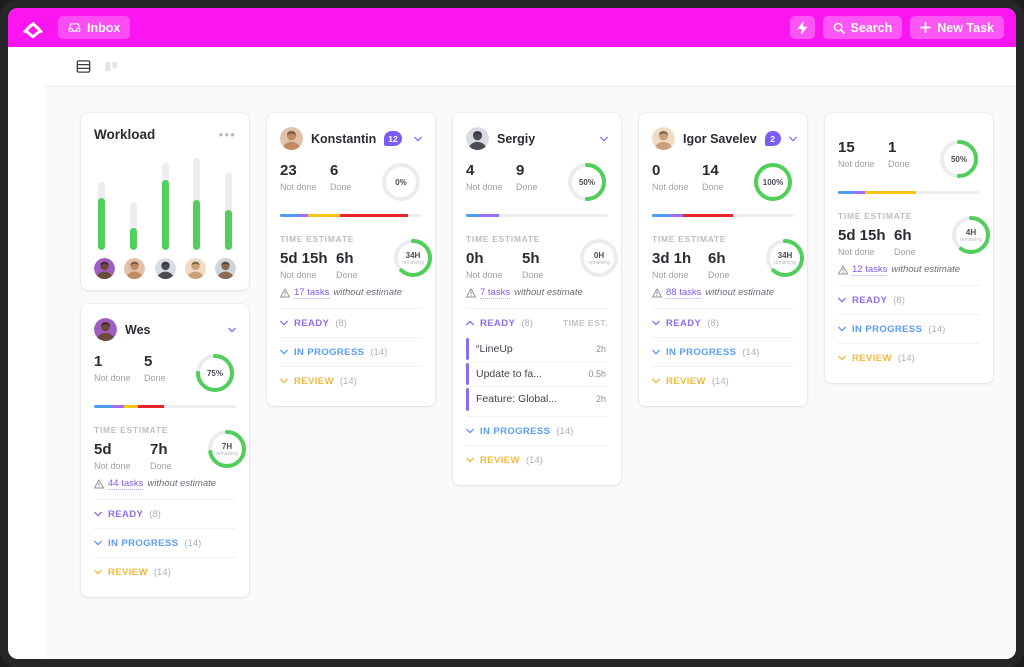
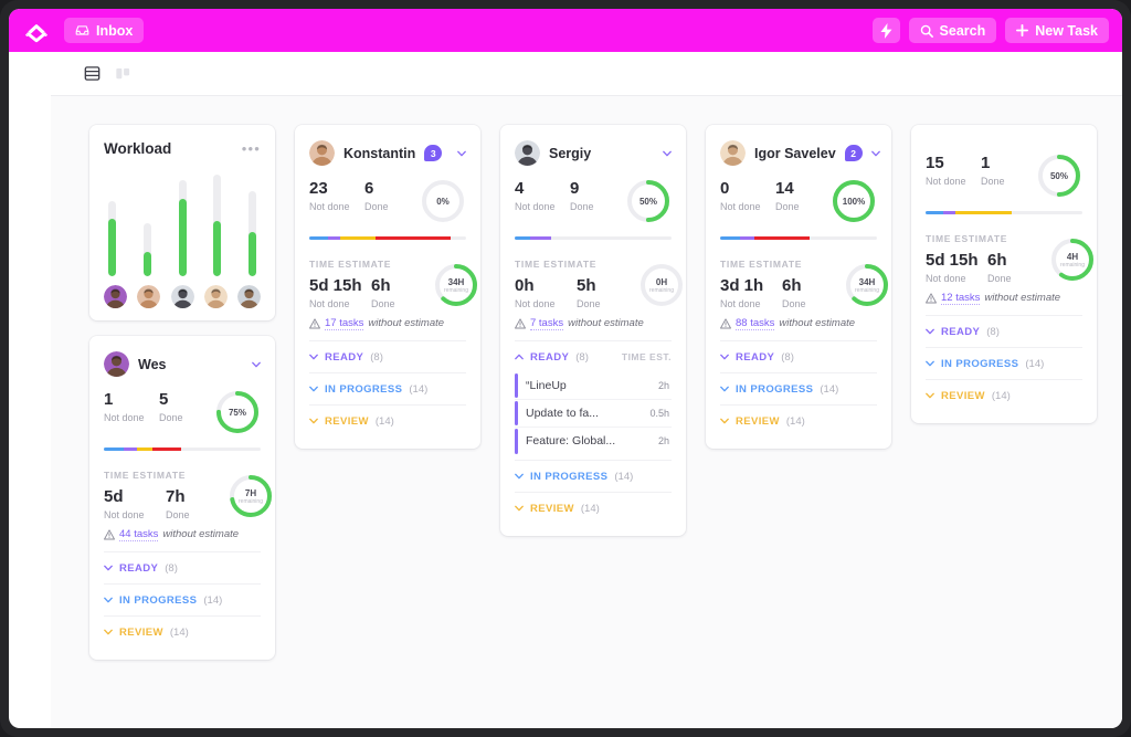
  Inbox
  Search
  New Task
  Workload
  •••
  Wes
  1
  Not done
  5
  Done
  75%
  TIME ESTIMATE
  5d
  Not done
  7h
  Done
  7H
  44 tasks
  without estimate
  READY
  (8)
  IN PROGRESS
  (14)
  REVIEW
  (14)
  Konstantin
- 12
+ 3
  23
  Not done
  6
  Done
  0%
  TIME ESTIMATE
  5d 15h
  Not done
  6h
  Done
  34H
  17 tasks
  without estimate
  READY
  (8)
  IN PROGRESS
  (14)
  REVIEW
  (14)
  Sergiy
  4
  Not done
  9
  Done
  50%
  TIME ESTIMATE
  0h
  Not done
  5h
  Done
  0H
  7 tasks
  without estimate
  READY
  (8)
  TIME EST.
  “LineUp
  2h
  Update to fa...
  0.5h
  Feature: Global...
  2h
  IN PROGRESS
  (14)
  REVIEW
  (14)
  Igor Savelev
  2
  0
  Not done
  14
  Done
  100%
  TIME ESTIMATE
  3d 1h
  Not done
  6h
  Done
  34H
  88 tasks
  without estimate
  READY
  (8)
  IN PROGRESS
  (14)
  REVIEW
  (14)
  15
  Not done
  1
  Done
  50%
  TIME ESTIMATE
  5d 15h
  Not done
  6h
  Done
  4H
  12 tasks
  without estimate
  READY
  (8)
  IN PROGRESS
  (14)
  REVIEW
  (14)
